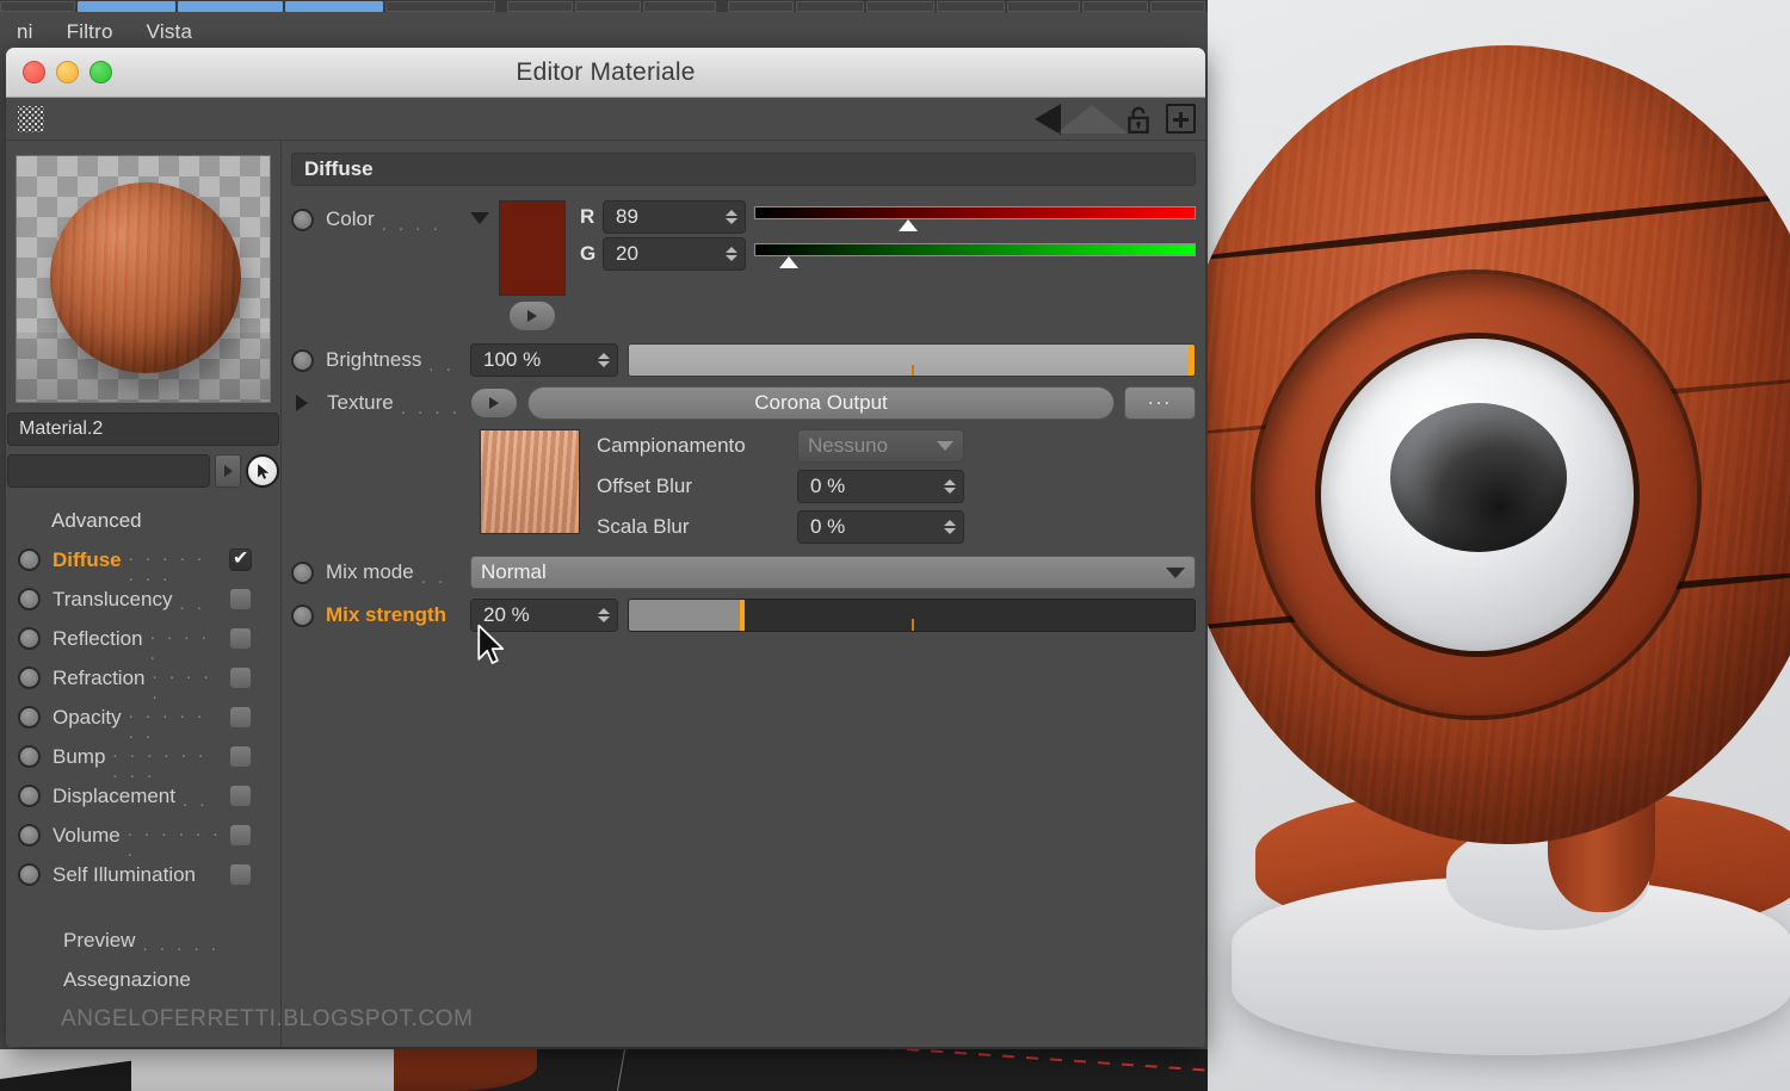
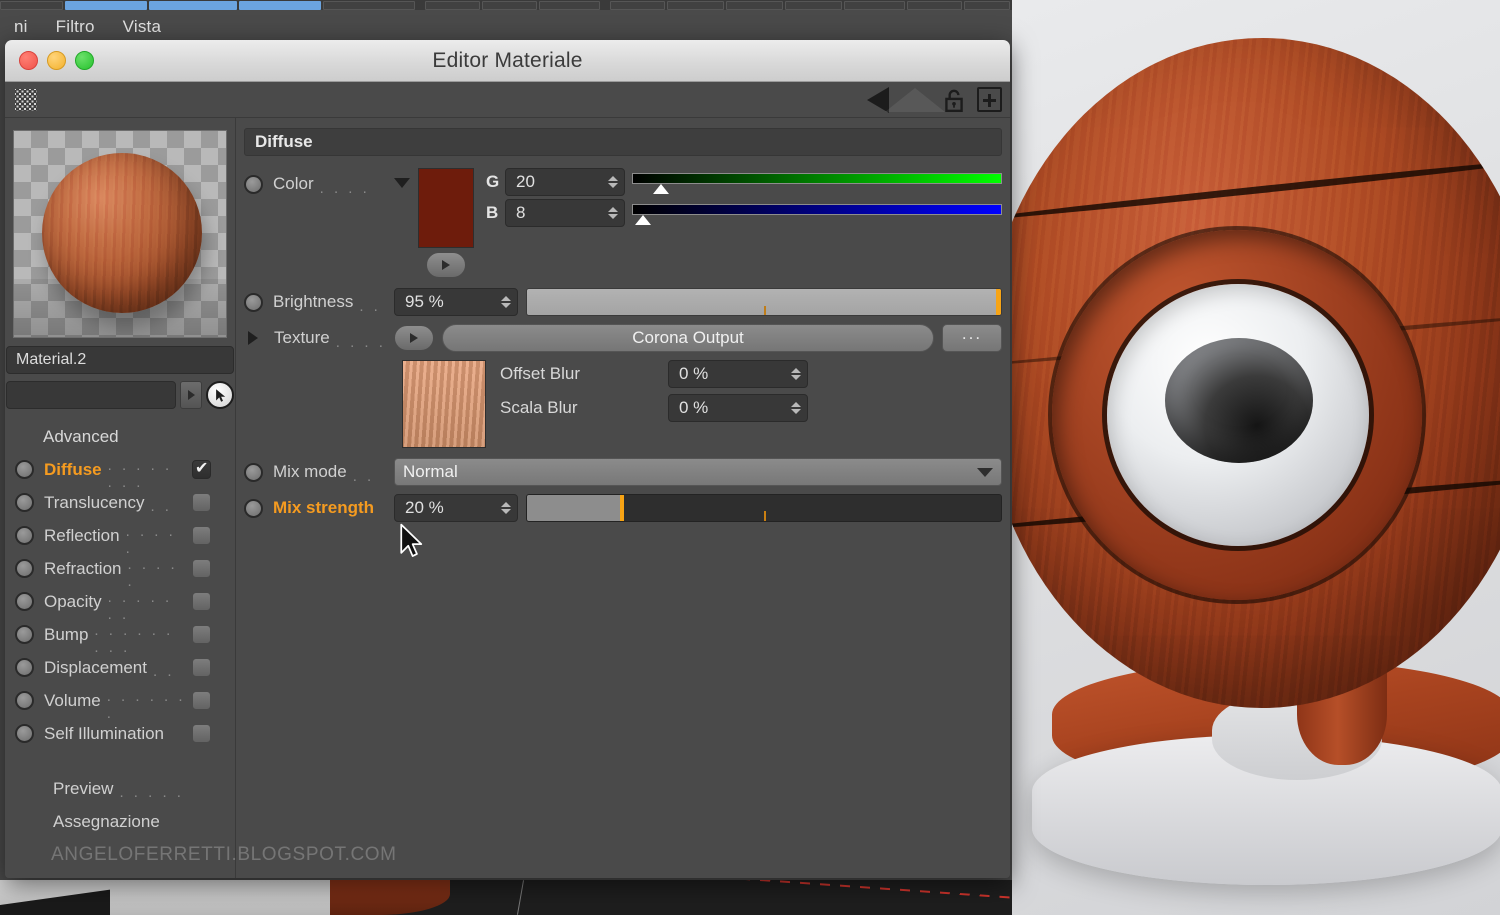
  ni
  Filtro
  Vista
  Editor Materiale
  Material.2
  Advanced
  Diffuse
  . . . . . . . .
  Translucency
  . .
  Reflection
  . . . . .
  Refraction
  . . . . .
  Opacity
  . . . . . . .
  Bump
  . . . . . . . . .
  Displacement
  . .
  Volume
  . . . . . . .
  Self Illumination
  Preview
  . . . . .
  Assegnazione
  ANGELOFERRETTI.BLOGSPOT.COM
  Diffuse
  Color
  . . . .
- R
- 89
  G
  20
+ B
+ 8
  Brightness
  . .
- 100 %
+ 95 %
  Texture
  . . . .
  Corona Output
  ...
- Campionamento
- Nessuno
  Offset Blur
  0 %
  Scala Blur
  0 %
  Mix mode
  . .
  Normal
  Mix strength
  20 %
